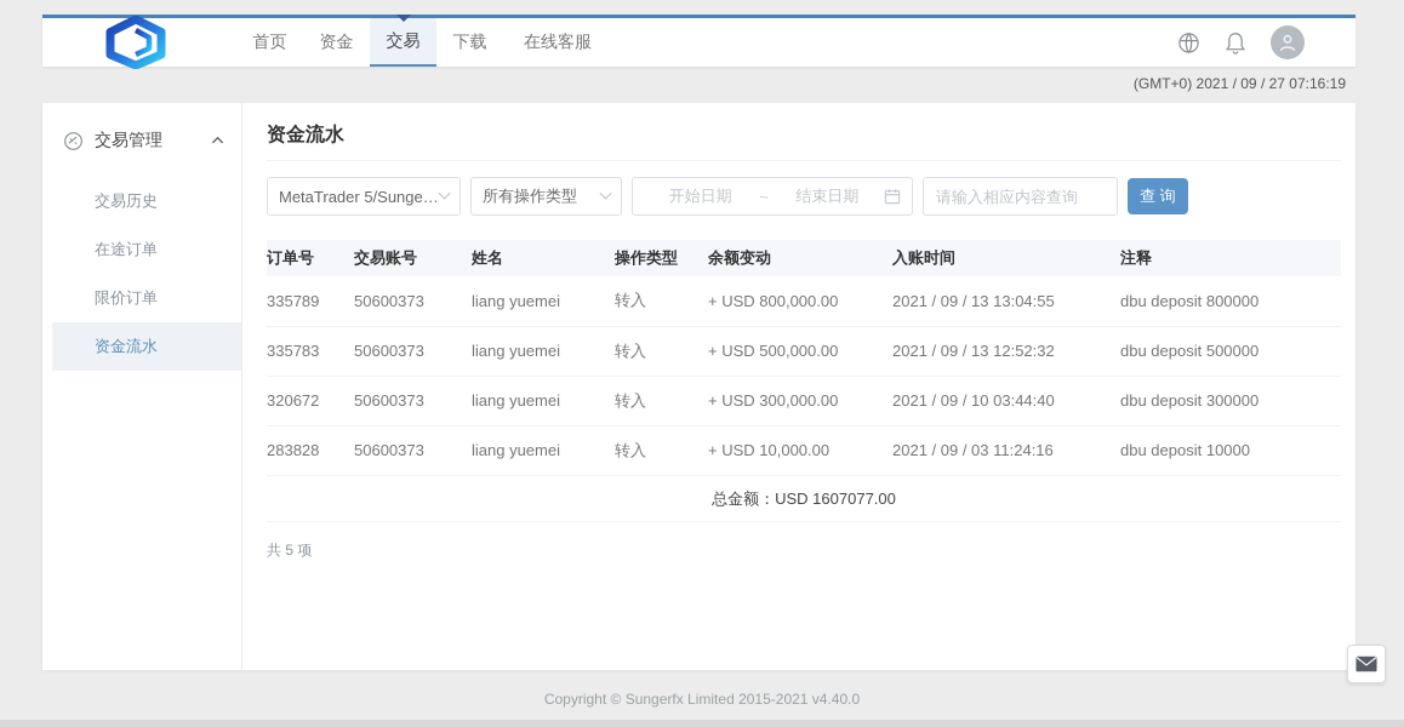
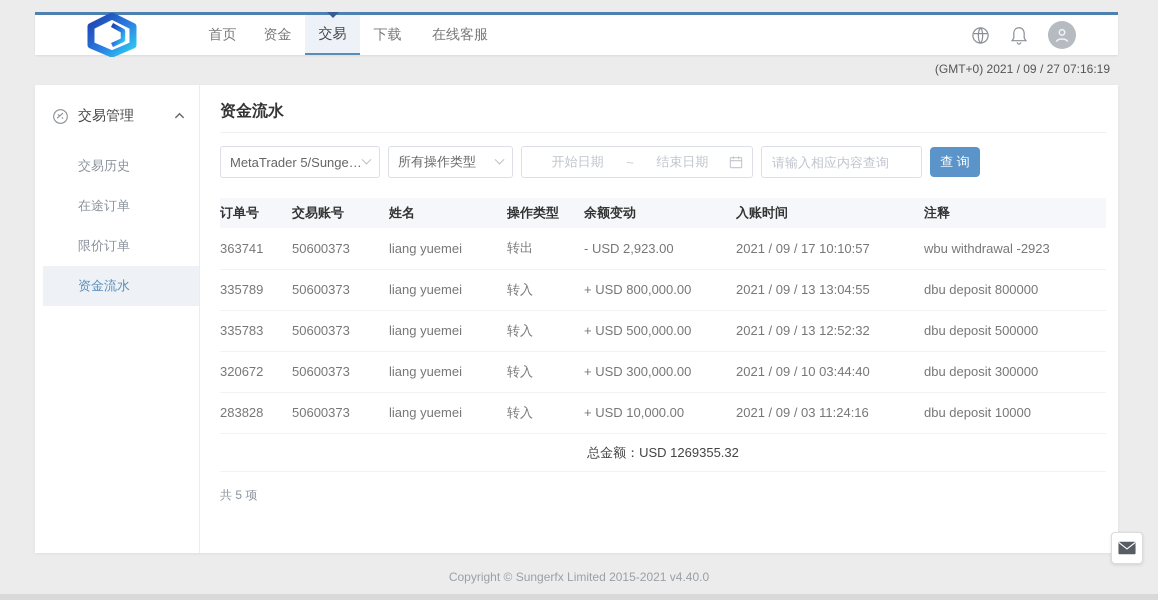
  首页
  资金
  交易
  下载
  在线客服
  (GMT+0) 2021 / 09 / 27 07:16:19
  交易管理
  交易历史
  在途订单
  限价订单
  资金流水
  资金流水
  MetaTrader 5/Sungerfx
  所有操作类型
  开始日期
  ~
  结束日期
  请输入相应内容查询
  查 询
  订单号	交易账号	姓名	操作类型	余额变动	入账时间	注释
+ 363741	50600373	liang yuemei	转出	- USD 2,923.00	2021 / 09 / 17 10:10:57	wbu withdrawal -2923
  335789	50600373	liang yuemei	转入	+ USD 800,000.00	2021 / 09 / 13 13:04:55	dbu deposit 800000
  335783	50600373	liang yuemei	转入	+ USD 500,000.00	2021 / 09 / 13 12:52:32	dbu deposit 500000
  320672	50600373	liang yuemei	转入	+ USD 300,000.00	2021 / 09 / 10 03:44:40	dbu deposit 300000
  283828	50600373	liang yuemei	转入	+ USD 10,000.00	2021 / 09 / 03 11:24:16	dbu deposit 10000
- 总金额：USD 1607077.00
+ 总金额：USD 1269355.32
  共 5 项
  Copyright © Sungerfx Limited 2015-2021 v4.40.0
